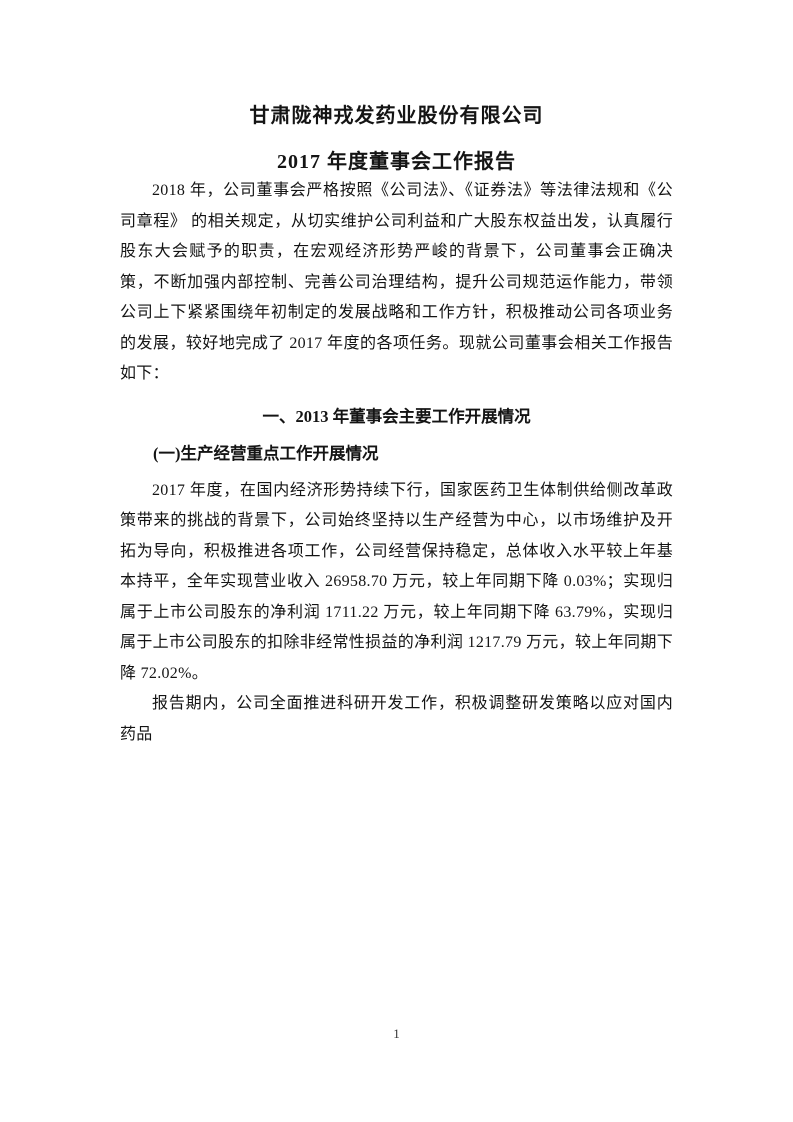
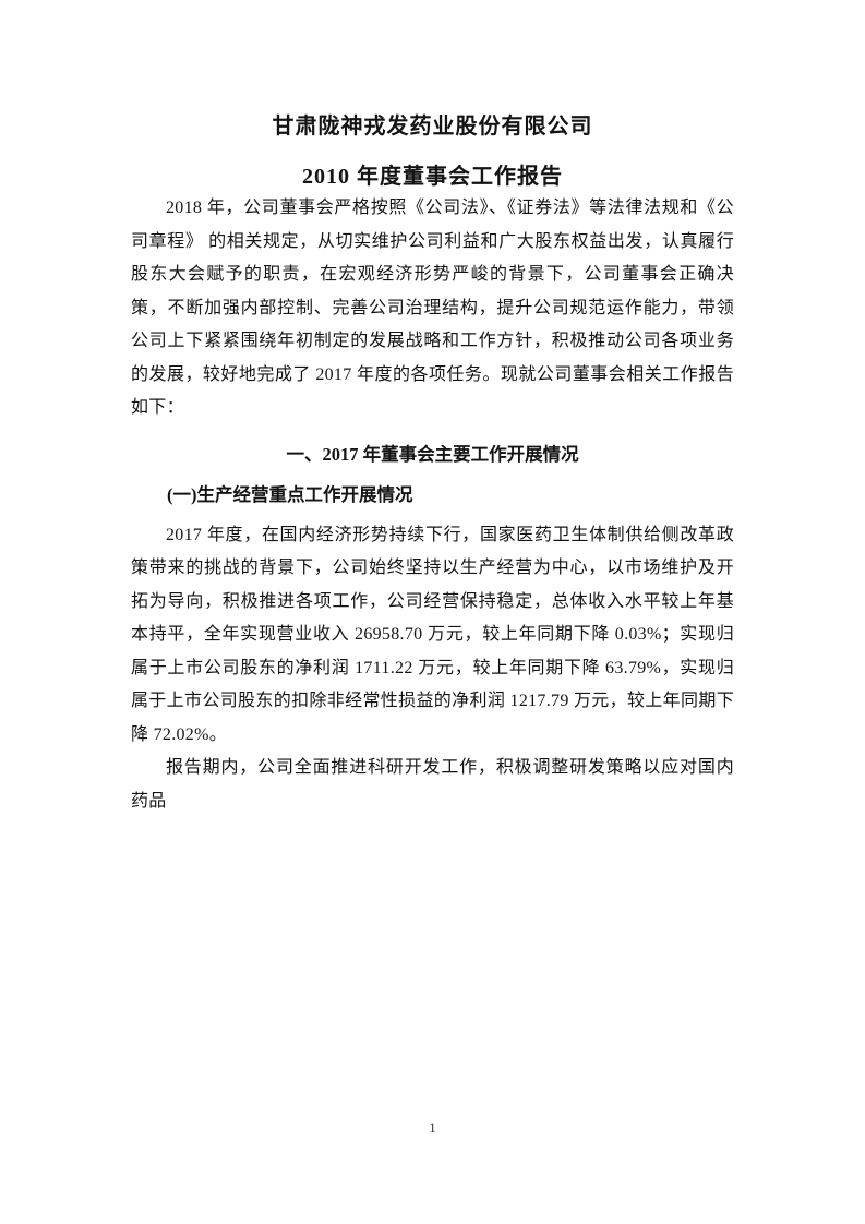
  甘肃陇神戎发药业股份有限公司
- 2017 年度董事会工作报告
+ 2010 年度董事会工作报告
  2018 年，公司董事会严格按照《公司法》、《证券法》等法律法规和《公司章程》 的相关规定，从切实维护公司利益和广大股东权益出发，认真履行股东大会赋予的职责，在宏观经济形势严峻的背景下，公司董事会正确决策，不断加强内部控制、完善公司治理结构，提升公司规范运作能力，带领公司上下紧紧围绕年初制定的发展战略和工作方针，积极推动公司各项业务的发展，较好地完成了 2017 年度的各项任务。现就公司董事会相关工作报告如下：
- 一、2013 年董事会主要工作开展情况
+ 一、2017 年董事会主要工作开展情况
  (一)生产经营重点工作开展情况
  2017 年度，在国内经济形势持续下行，国家医药卫生体制供给侧改革政策带来的挑战的背景下，公司始终坚持以生产经营为中心，以市场维护及开拓为导向，积极推进各项工作，公司经营保持稳定，总体收入水平较上年基本持平，全年实现营业收入 26958.70 万元，较上年同期下降 0.03%；实现归属于上市公司股东的净利润 1711.22 万元，较上年同期下降 63.79%，实现归属于上市公司股东的扣除非经常性损益的净利润 1217.79 万元，较上年同期下降 72.02%。
  报告期内，公司全面推进科研开发工作，积极调整研发策略以应对国内药品
  1
